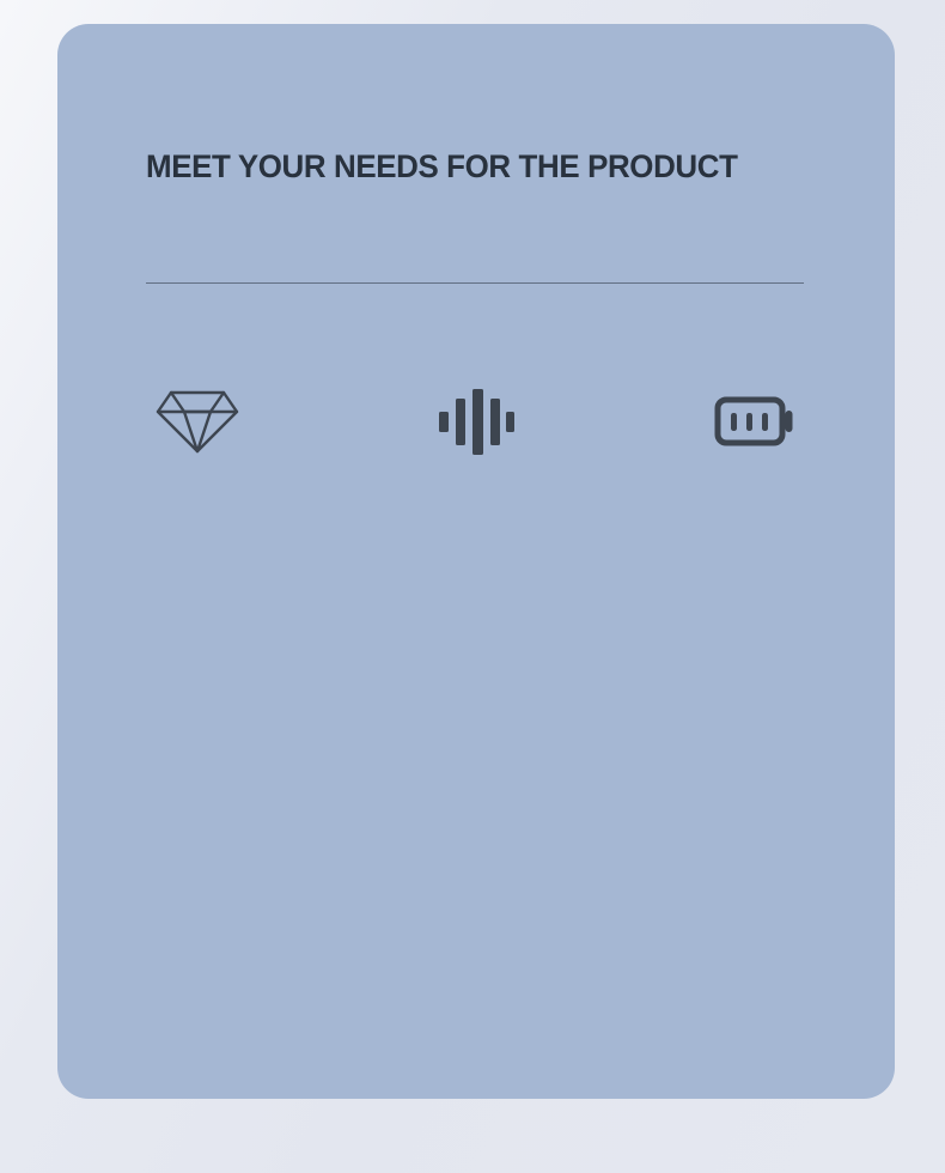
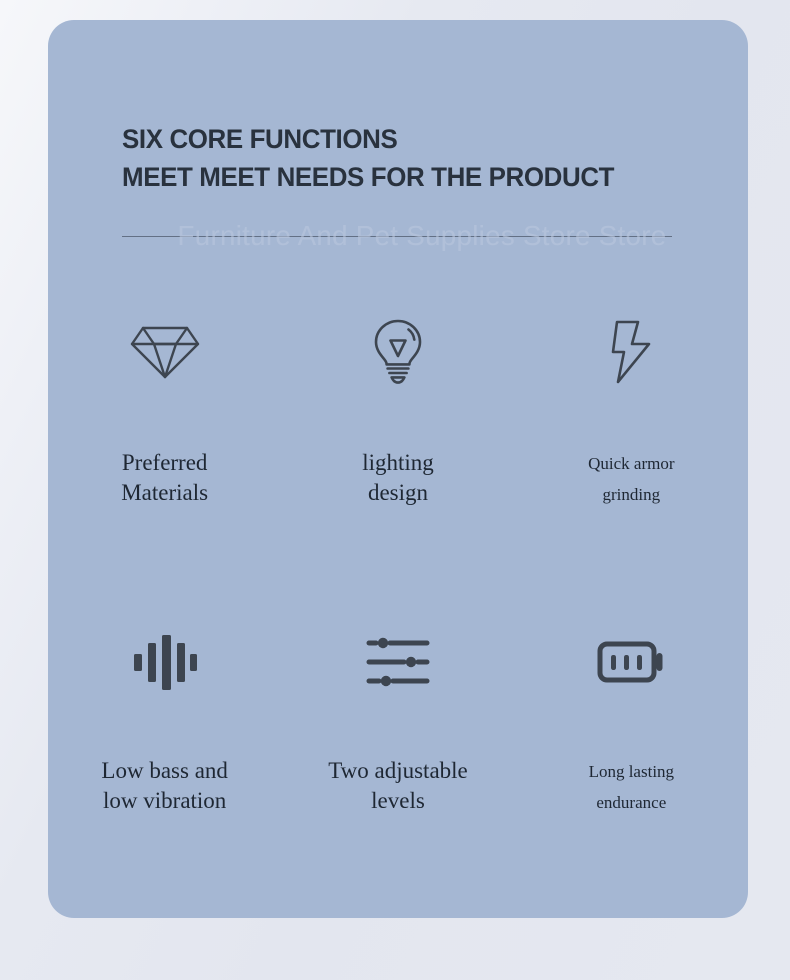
+ SIX CORE FUNCTIONS
- MEET YOUR NEEDS FOR THE PRODUCT
+ MEET MEET NEEDS FOR THE PRODUCT
+ Furniture And Pet Supplies Store Store
+ Preferred
+ Materials
+ lighting
+ design
+ Quick armor
+ grinding
+ Low bass and
+ low vibration
+ Two adjustable
+ levels
+ Long lasting
+ endurance
